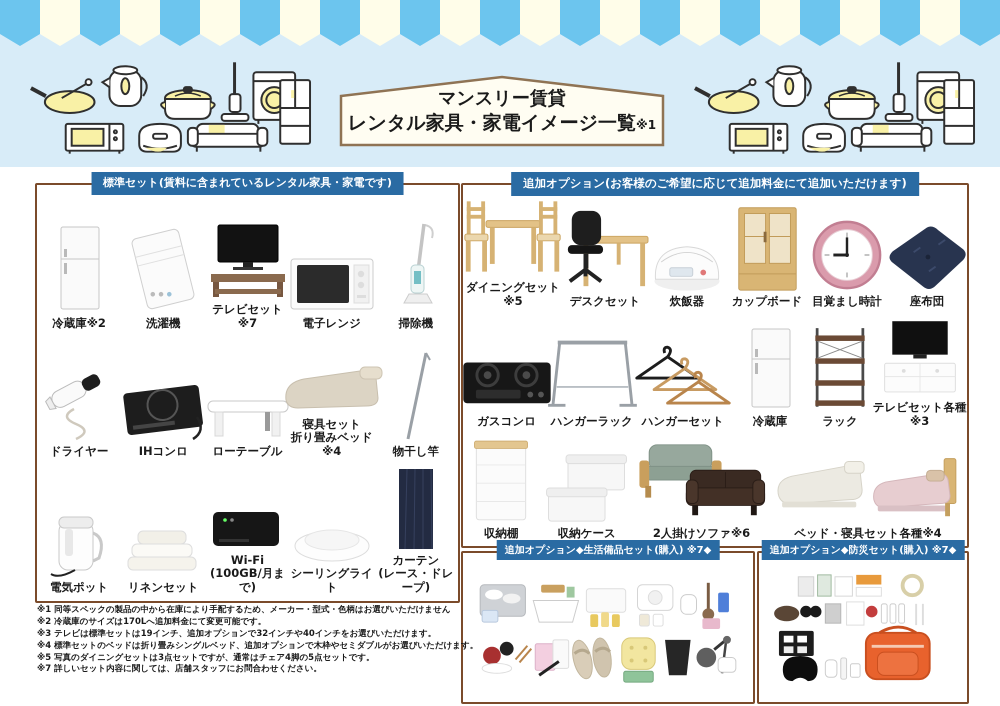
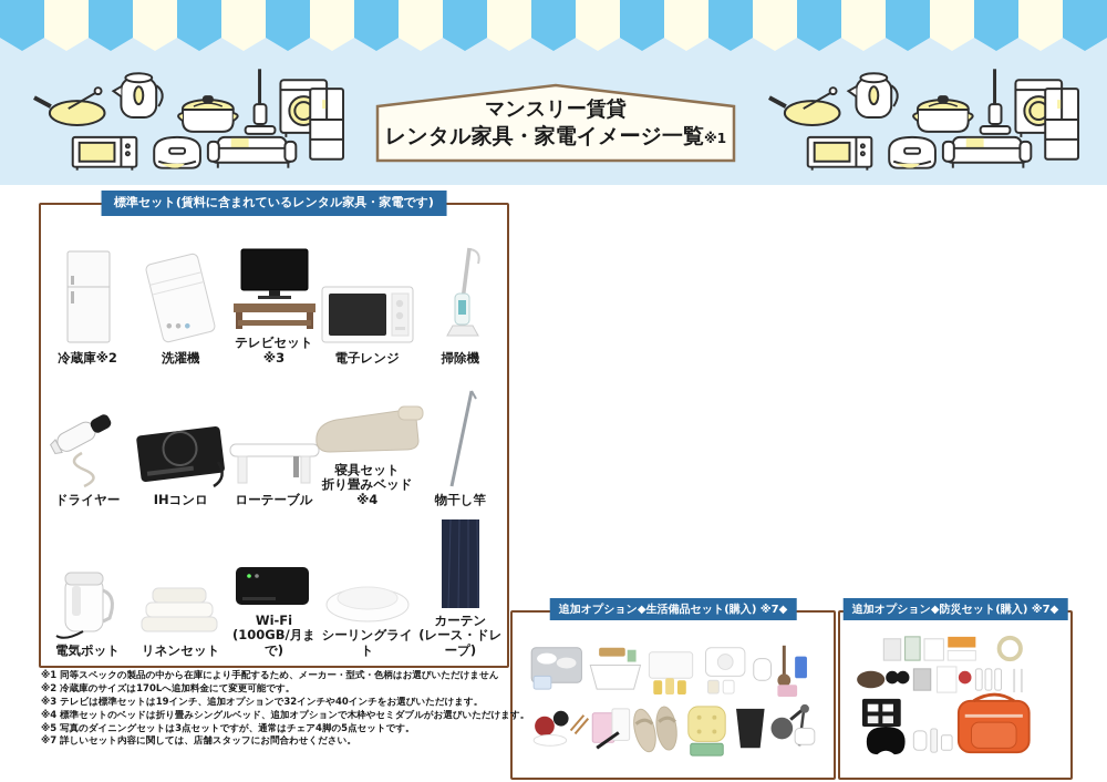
  マンスリー賃貸
  レンタル家具・家電イメージ一覧※1
  標準セット(賃料に含まれているレンタル家具・家電です)
  冷蔵庫※2
  洗濯機
- テレビセット※7
+ テレビセット※3
  電子レンジ
  掃除機
  ドライヤー
  IHコンロ
  ローテーブル
  寝具セット
  折り畳みベッド※4
  物干し竿
  電気ポット
  リネンセット
  Wi-Fi
  (100GB/月まで)
  シーリングライト
  カーテン
  (レース・ドレープ)
- 追加オプション(お客様のご希望に応じて追加料金にて追加いただけます)
- ダイニングセット※5
- デスクセット
- 炊飯器
- カップボード
- 目覚まし時計
- 座布団
- ガスコンロ
- ハンガーラック
- ハンガーセット
- 冷蔵庫
- ラック
- テレビセット各種※3
- 収納棚
- 収納ケース
- 2人掛けソファ※6
- ベッド・寝具セット各種※4
  追加オプション◆生活備品セット(購入) ※7◆
  追加オプション◆防災セット(購入) ※7◆
  ※1 同等スペックの製品の中から在庫により手配するため、メーカー・型式・色柄はお選びいただけません
  ※2 冷蔵庫のサイズは170Lへ追加料金にて変更可能です。
  ※3 テレビは標準セットは19インチ、追加オプションで32インチや40インチをお選びいただけます。
  ※4 標準セットのベッドは折り畳みシングルベッド、追加オプションで木枠やセミダブルがお選びいただけます。
  ※5 写真のダイニングセットは3点セットですが、通常はチェア4脚の5点セットです。
  ※7 詳しいセット内容に関しては、店舗スタッフにお問合わせください。
